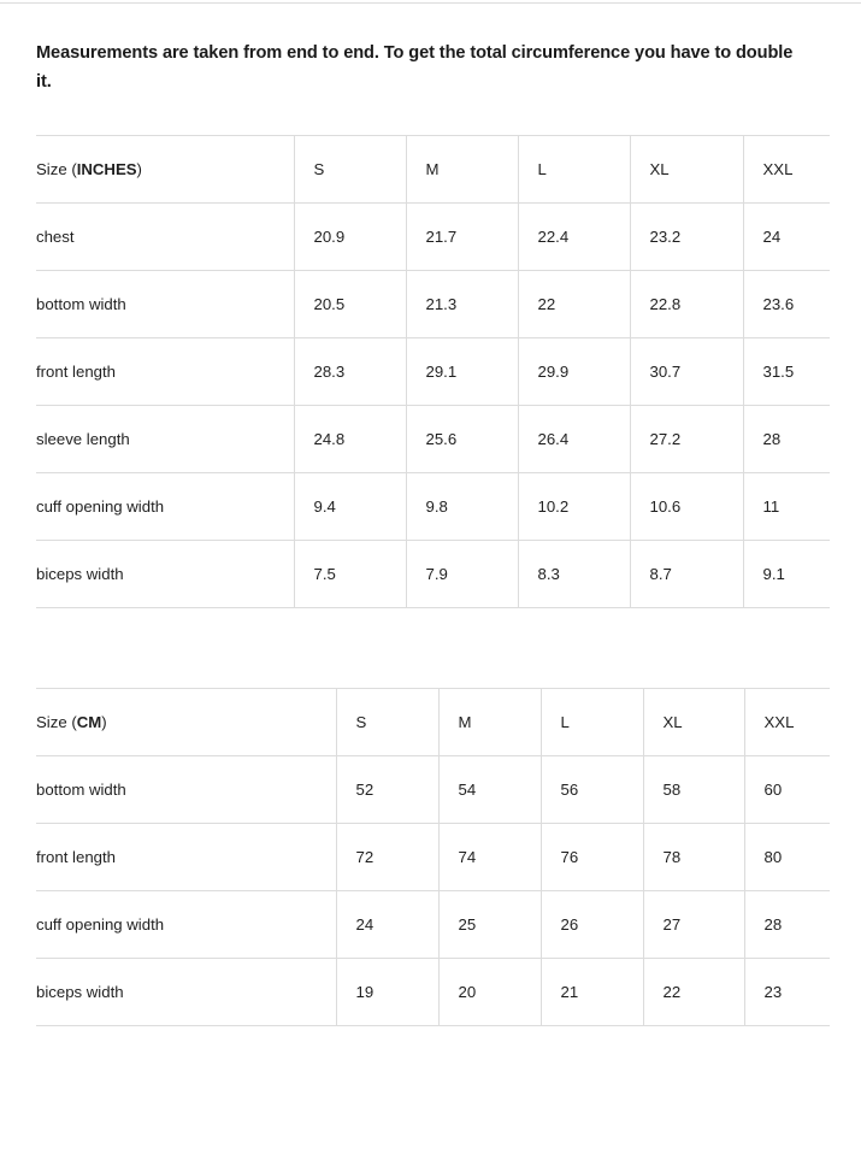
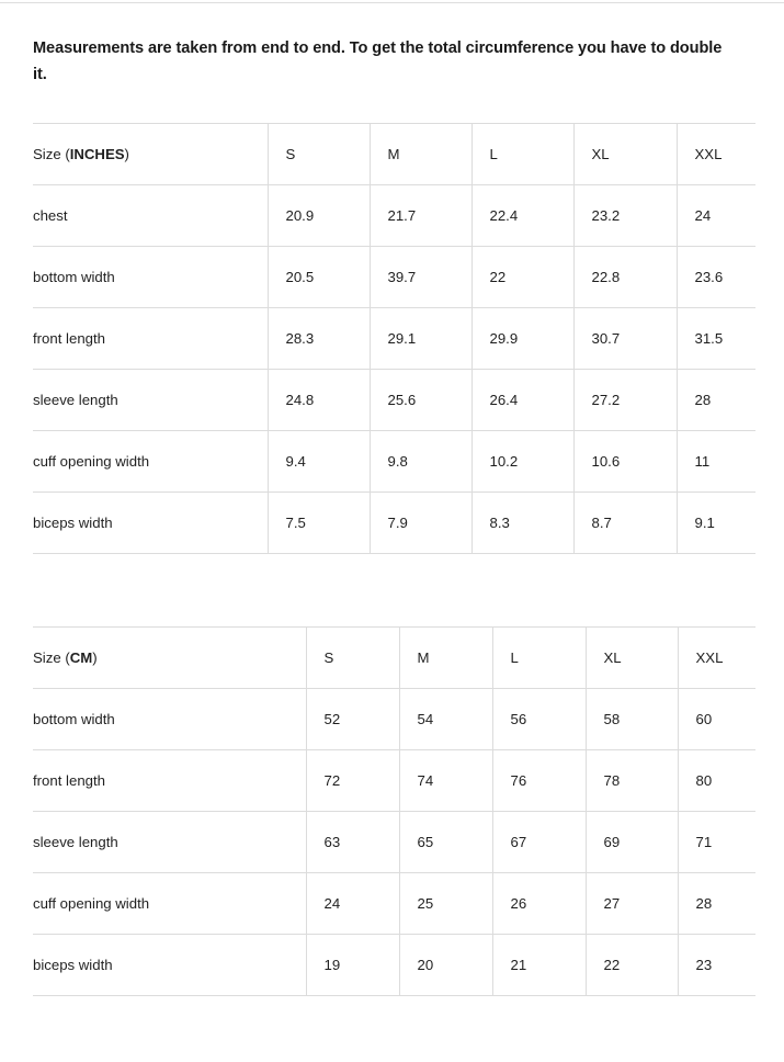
  Measurements are taken from end to end. To get the total circumference you have to double it.
  Size (INCHES)	S	M	L	XL	XXL
  chest	20.9	21.7	22.4	23.2	24
- bottom width	20.5	21.3	22	22.8	23.6
+ bottom width	20.5	39.7	22	22.8	23.6
  front length	28.3	29.1	29.9	30.7	31.5
  sleeve length	24.8	25.6	26.4	27.2	28
  cuff opening width	9.4	9.8	10.2	10.6	11
  biceps width	7.5	7.9	8.3	8.7	9.1
  Size (CM)	S	M	L	XL	XXL
  bottom width	52	54	56	58	60
  front length	72	74	76	78	80
+ sleeve length	63	65	67	69	71
  cuff opening width	24	25	26	27	28
  biceps width	19	20	21	22	23
